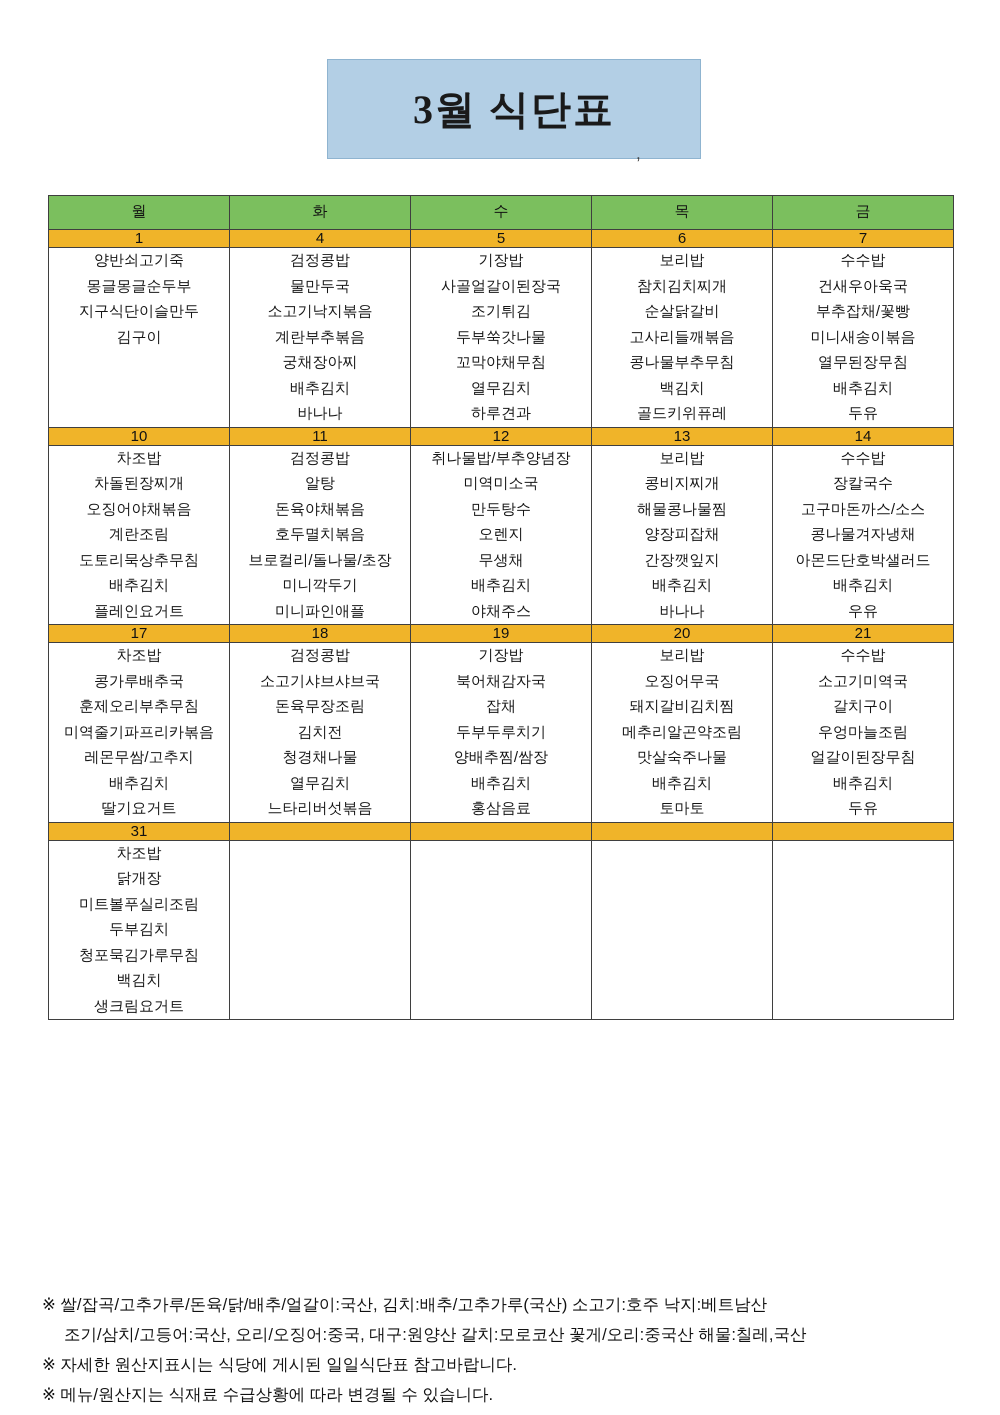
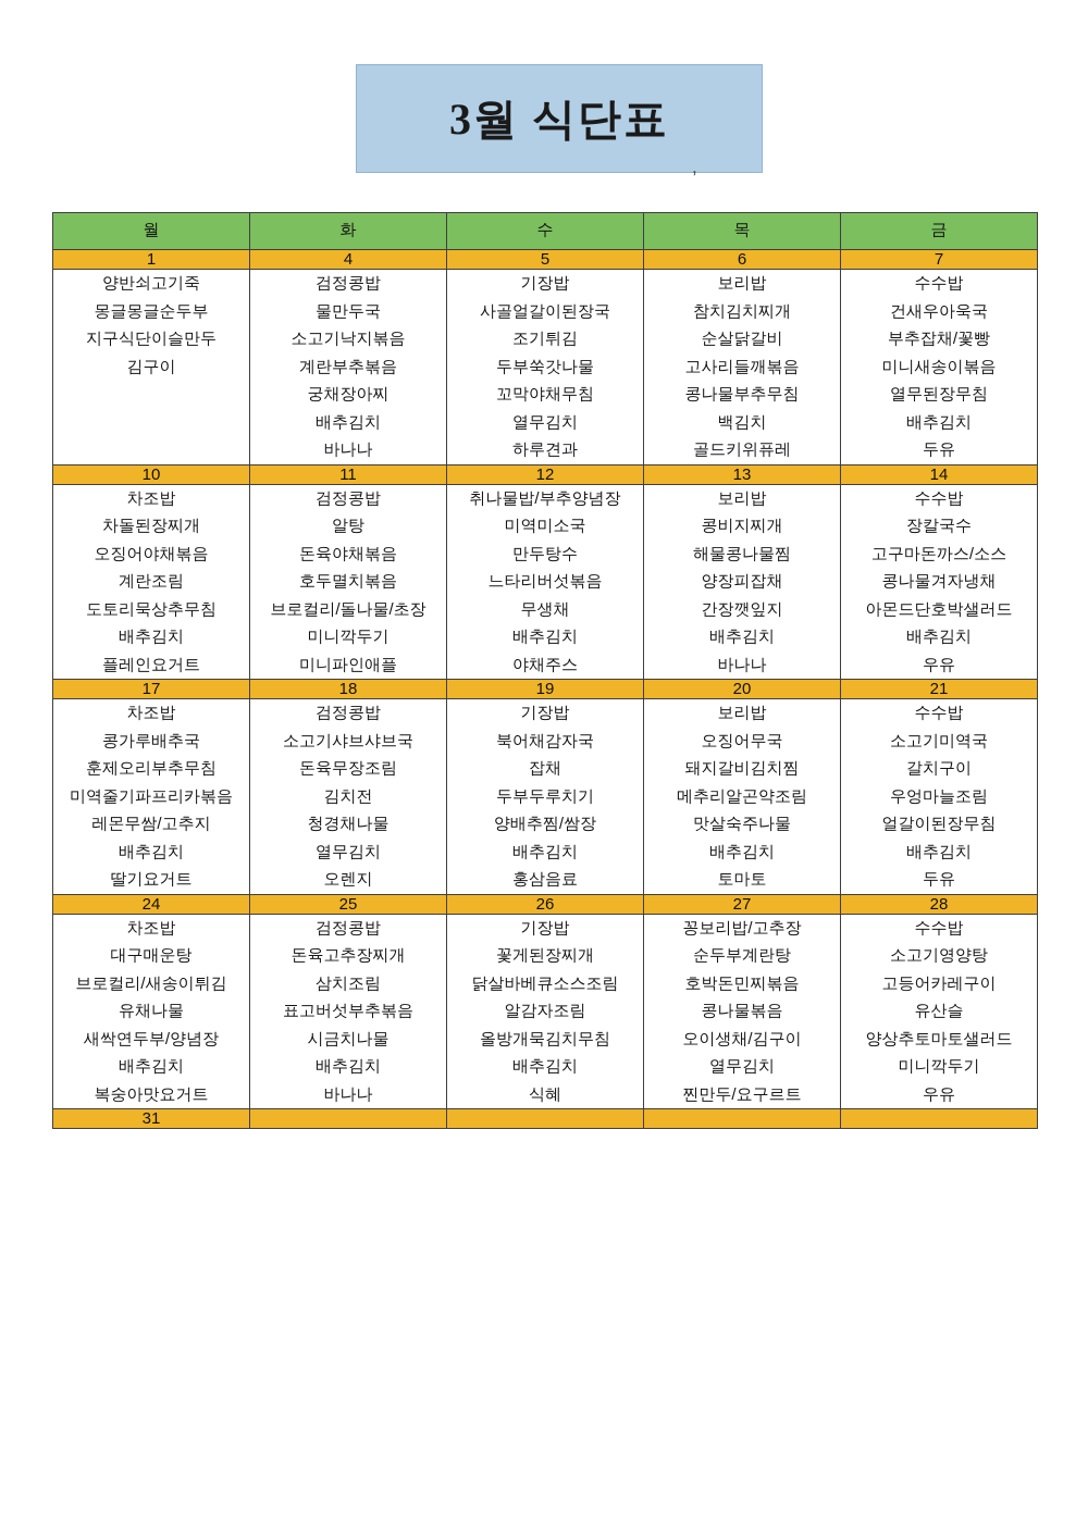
  3월 식단표
  ,
  월	화	수	목	금
  1	4	5	6	7
  양반쇠고기죽몽글몽글순두부지구식단이슬만두김구이	검정콩밥물만두국소고기낙지볶음계란부추볶음궁채장아찌배추김치바나나	기장밥사골얼갈이된장국조기튀김두부쑥갓나물꼬막야채무침열무김치하루견과	보리밥참치김치찌개순살닭갈비고사리들깨볶음콩나물부추무침백김치골드키위퓨레	수수밥건새우아욱국부추잡채/꽃빵미니새송이볶음열무된장무침배추김치두유
  10	11	12	13	14
- 차조밥차돌된장찌개오징어야채볶음계란조림도토리묵상추무침배추김치플레인요거트	검정콩밥알탕돈육야채볶음호두멸치볶음브로컬리/돌나물/초장미니깍두기미니파인애플	취나물밥/부추양념장미역미소국만두탕수오렌지무생채배추김치야채주스	보리밥콩비지찌개해물콩나물찜양장피잡채간장깻잎지배추김치바나나	수수밥장칼국수고구마돈까스/소스콩나물겨자냉채아몬드단호박샐러드배추김치우유
+ 차조밥차돌된장찌개오징어야채볶음계란조림도토리묵상추무침배추김치플레인요거트	검정콩밥알탕돈육야채볶음호두멸치볶음브로컬리/돌나물/초장미니깍두기미니파인애플	취나물밥/부추양념장미역미소국만두탕수느타리버섯볶음무생채배추김치야채주스	보리밥콩비지찌개해물콩나물찜양장피잡채간장깻잎지배추김치바나나	수수밥장칼국수고구마돈까스/소스콩나물겨자냉채아몬드단호박샐러드배추김치우유
  17	18	19	20	21
- 차조밥콩가루배추국훈제오리부추무침미역줄기파프리카볶음레몬무쌈/고추지배추김치딸기요거트	검정콩밥소고기샤브샤브국돈육무장조림김치전청경채나물열무김치느타리버섯볶음	기장밥북어채감자국잡채두부두루치기양배추찜/쌈장배추김치홍삼음료	보리밥오징어무국돼지갈비김치찜메추리알곤약조림맛살숙주나물배추김치토마토	수수밥소고기미역국갈치구이우엉마늘조림얼갈이된장무침배추김치두유
+ 차조밥콩가루배추국훈제오리부추무침미역줄기파프리카볶음레몬무쌈/고추지배추김치딸기요거트	검정콩밥소고기샤브샤브국돈육무장조림김치전청경채나물열무김치오렌지	기장밥북어채감자국잡채두부두루치기양배추찜/쌈장배추김치홍삼음료	보리밥오징어무국돼지갈비김치찜메추리알곤약조림맛살숙주나물배추김치토마토	수수밥소고기미역국갈치구이우엉마늘조림얼갈이된장무침배추김치두유
+ 24	25	26	27	28
+ 차조밥대구매운탕브로컬리/새송이튀김유채나물새싹연두부/양념장배추김치복숭아맛요거트	검정콩밥돈육고추장찌개삼치조림표고버섯부추볶음시금치나물배추김치바나나	기장밥꽃게된장찌개닭살바베큐소스조림알감자조림올방개묵김치무침배추김치식혜	꽁보리밥/고추장순두부계란탕호박돈민찌볶음콩나물볶음오이생채/김구이열무김치찐만두/요구르트	수수밥소고기영양탕고등어카레구이유산슬양상추토마토샐러드미니깍두기우유
  31
- 차조밥닭개장미트볼푸실리조림두부김치청포묵김가루무침백김치생크림요거트
- ※ 쌀/잡곡/고추가루/돈육/닭/배추/얼갈이:국산, 김치:배추/고추가루(국산) 소고기:호주 낙지:베트남산
- 조기/삼치/고등어:국산, 오리/오징어:중국, 대구:원양산 갈치:모로코산 꽃게/오리:중국산 해물:칠레,국산
- ※ 자세한 원산지표시는 식당에 게시된 일일식단표 참고바랍니다.
- ※ 메뉴/원산지는 식재료 수급상황에 따라 변경될 수 있습니다.
